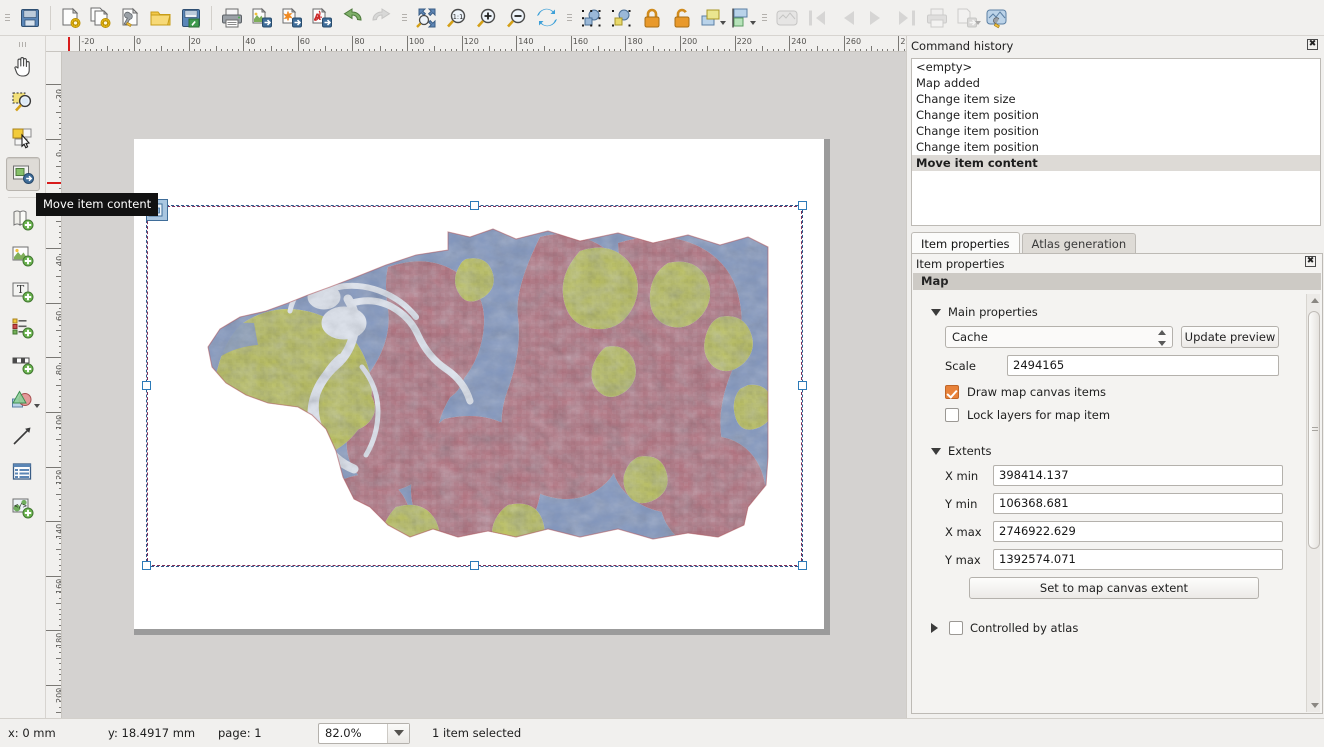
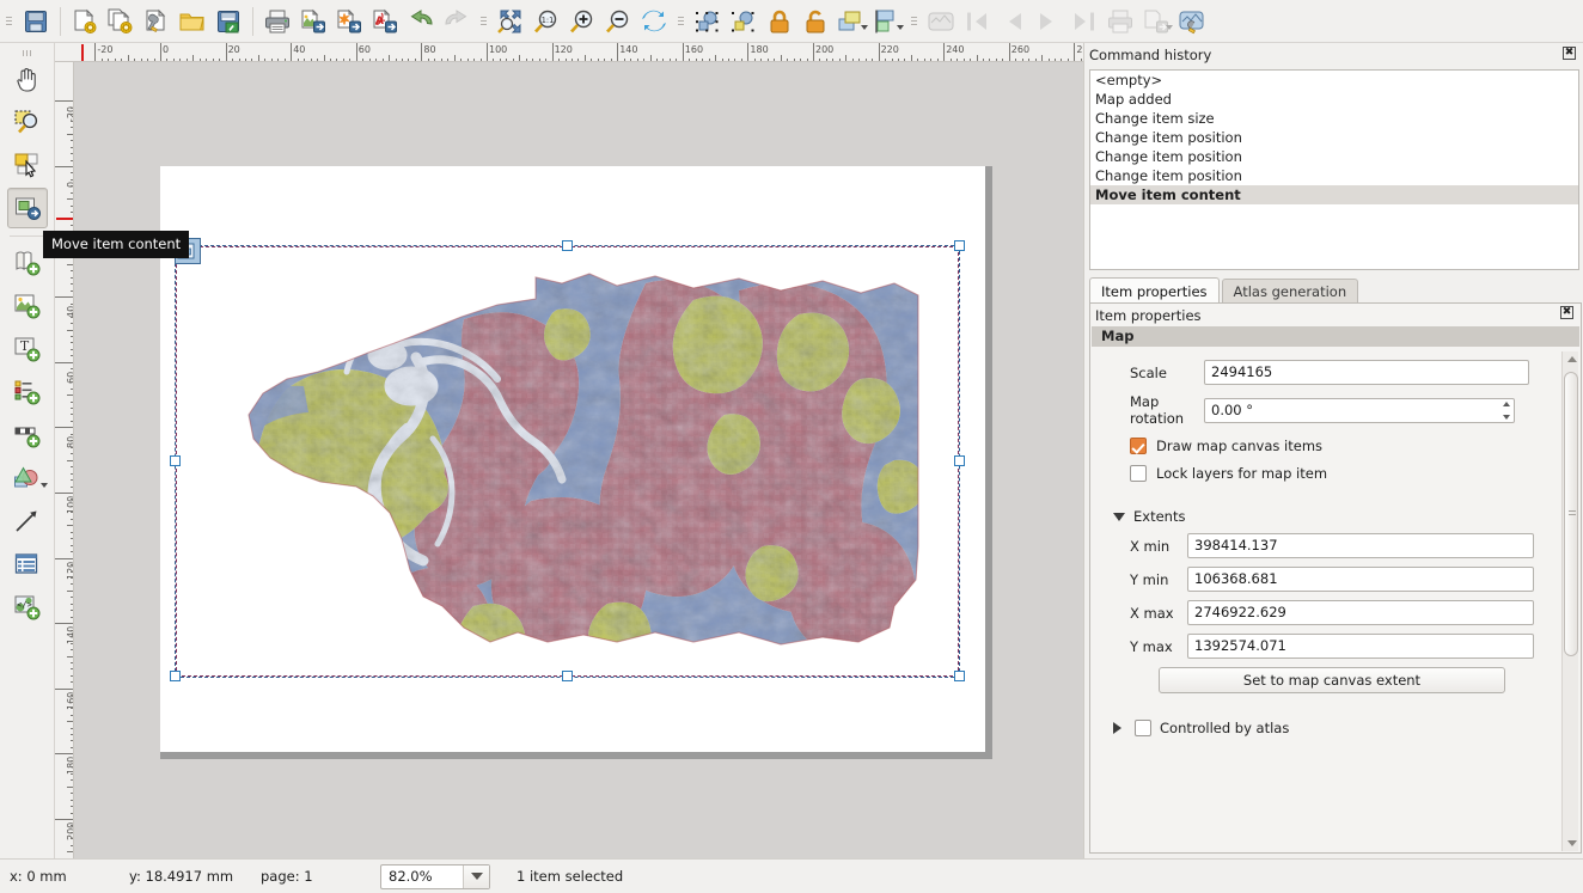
  A
  1:1
  T
  </>
  -20
  0
  20
  40
  60
  80
  100
  120
  140
  160
  180
  200
  220
  240
  260
  Move item content
  Command history
  ✖
  <empty>
  Map added
  Change item size
  Change item position
  Change item position
  Change item position
  Move item content
  Item properties
  Atlas generation
  Item properties
  ✖
  Map
- Main properties
- Cache
- Update preview
  Scale
  2494165
+ Map rotation
+ 0.00 °
  Draw map canvas items
  Lock layers for map item
  Extents
  X min
  398414.137
  Y min
  106368.681
  X max
  2746922.629
  Y max
  1392574.071
  Set to map canvas extent
  Controlled by atlas
  x: 0 mm
  y: 18.4917 mm
  page: 1
  82.0%
  1 item selected
